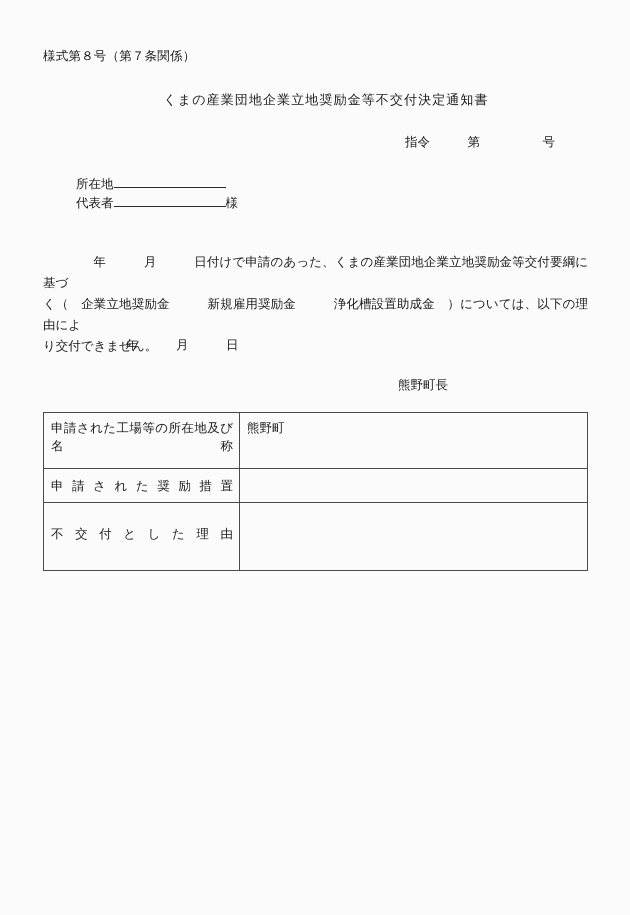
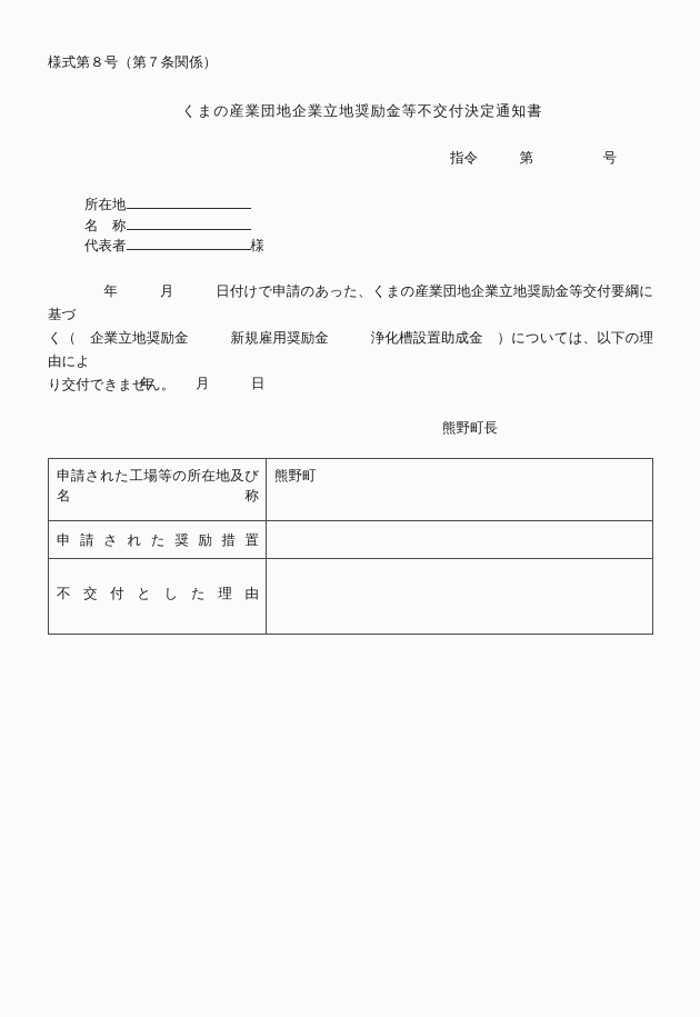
  様式第８号（第７条関係）
  くまの産業団地企業立地奨励金等不交付決定通知書
  指令 第 号
  所在地
+ 名 称
  代表者
  様
  年 月 日付けで申請のあった、くまの産業団地企業立地奨励金等交付要綱に基づ
  く（ 企業立地奨励金 新規雇用奨励金 浄化槽設置助成金 ）については、以下の理由によ
  り交付できません。
  年 月 日
  熊野町長
  申請された工場等の所在地及び 名 称	熊野町
  申請された奨励措置
  不交付とした理由
